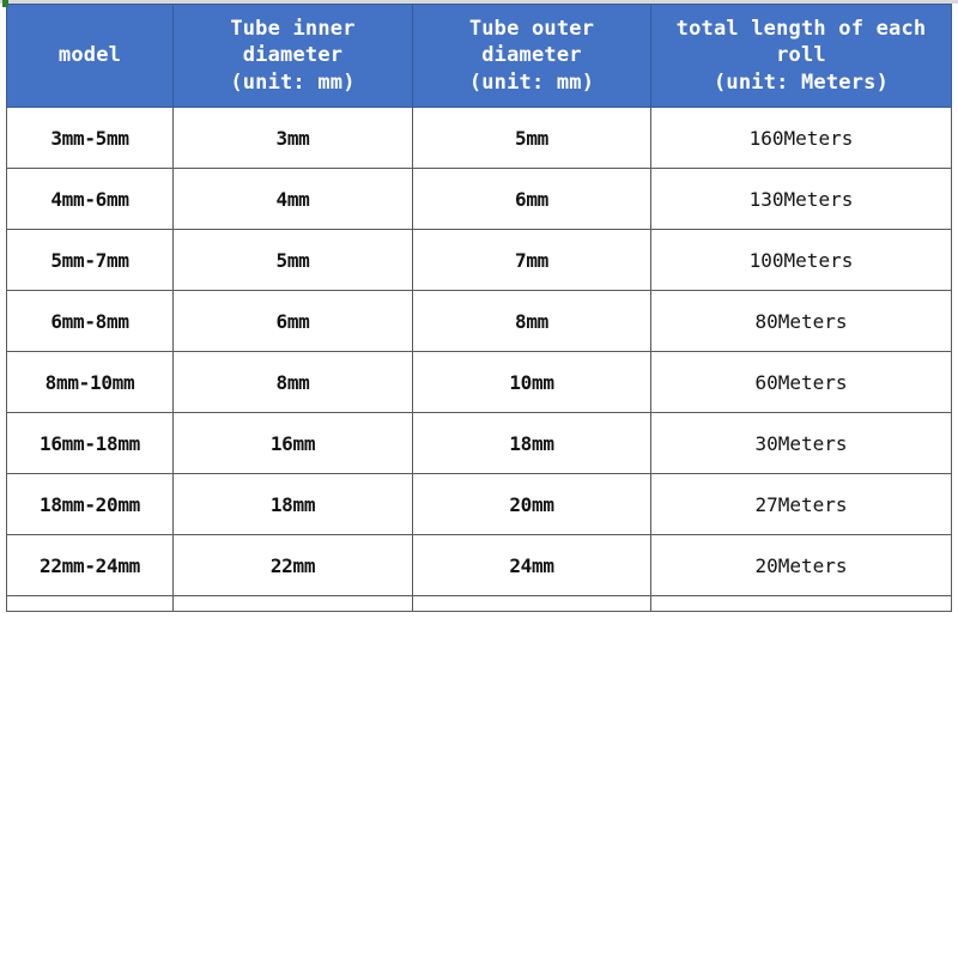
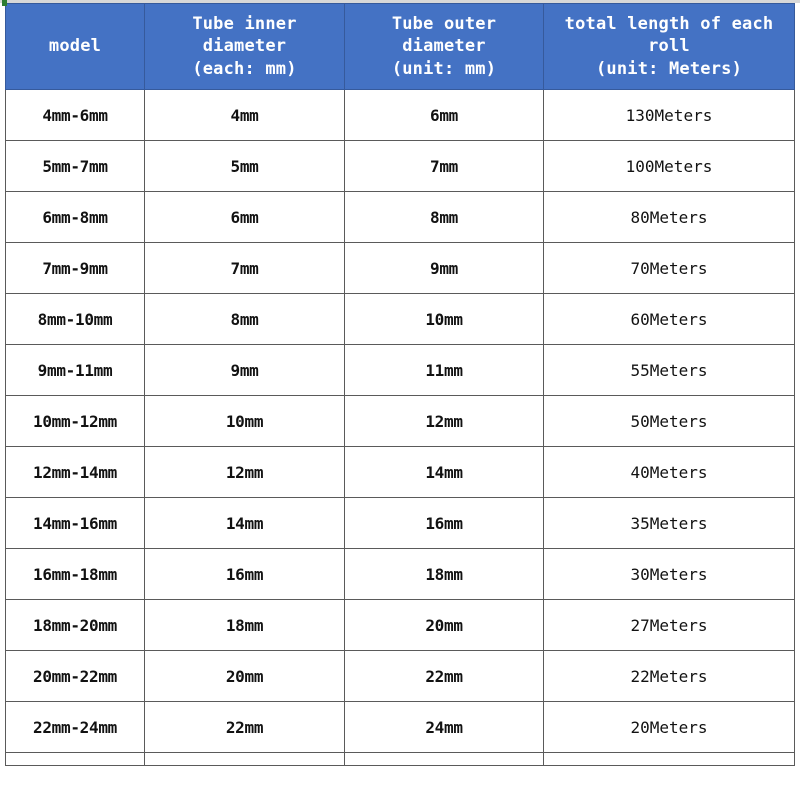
- model	Tube inner diameter (unit: mm)	Tube outer diameter (unit: mm)	total length of each roll (unit: Meters)
+ model	Tube inner diameter (each: mm)	Tube outer diameter (unit: mm)	total length of each roll (unit: Meters)
- 3mm-5mm	3mm	5mm	160Meters
  4mm-6mm	4mm	6mm	130Meters
  5mm-7mm	5mm	7mm	100Meters
  6mm-8mm	6mm	8mm	80Meters
+ 7mm-9mm	7mm	9mm	70Meters
  8mm-10mm	8mm	10mm	60Meters
+ 9mm-11mm	9mm	11mm	55Meters
+ 10mm-12mm	10mm	12mm	50Meters
+ 12mm-14mm	12mm	14mm	40Meters
+ 14mm-16mm	14mm	16mm	35Meters
  16mm-18mm	16mm	18mm	30Meters
  18mm-20mm	18mm	20mm	27Meters
+ 20mm-22mm	20mm	22mm	22Meters
  22mm-24mm	22mm	24mm	20Meters
